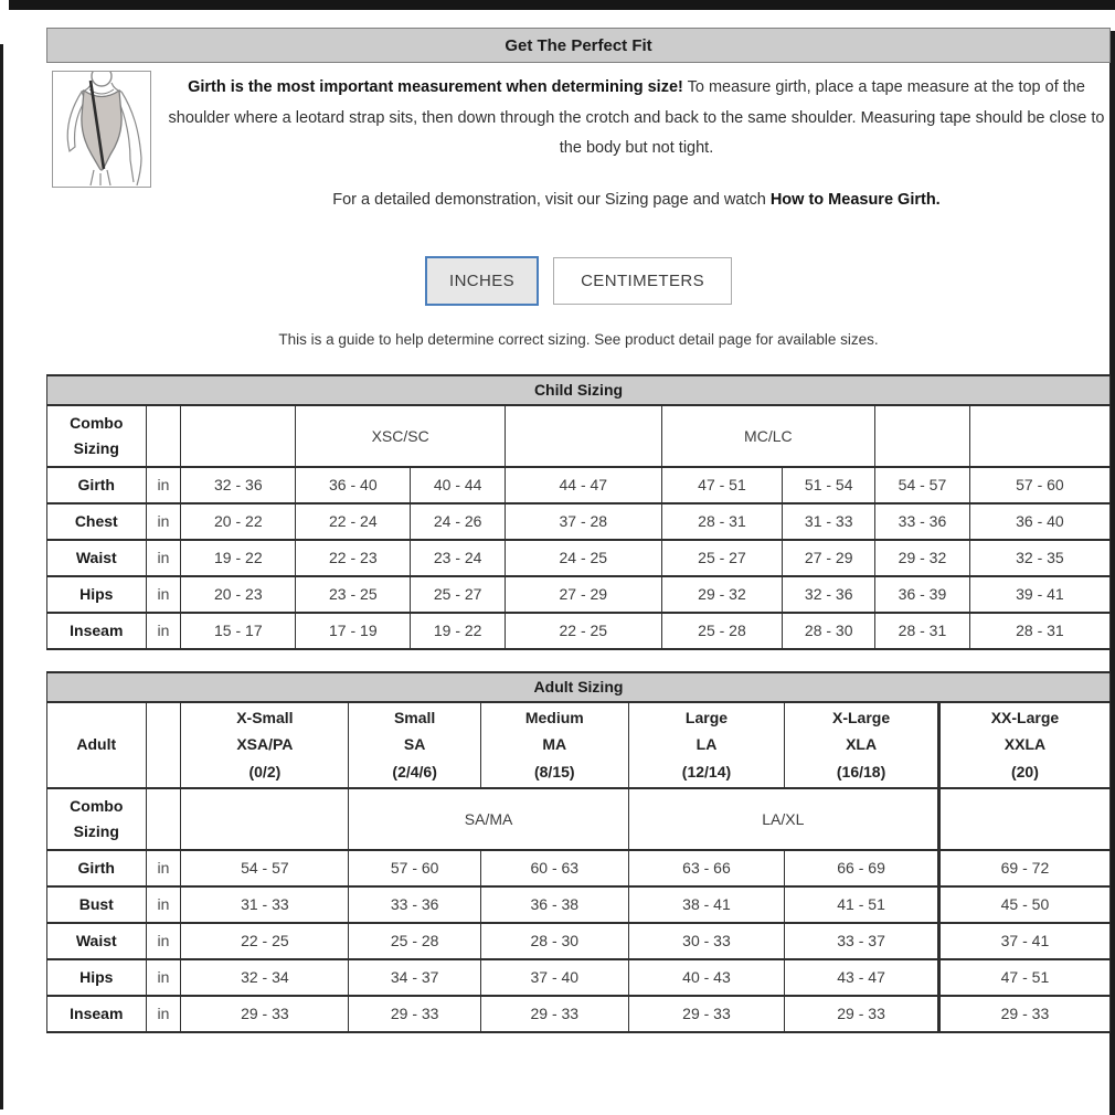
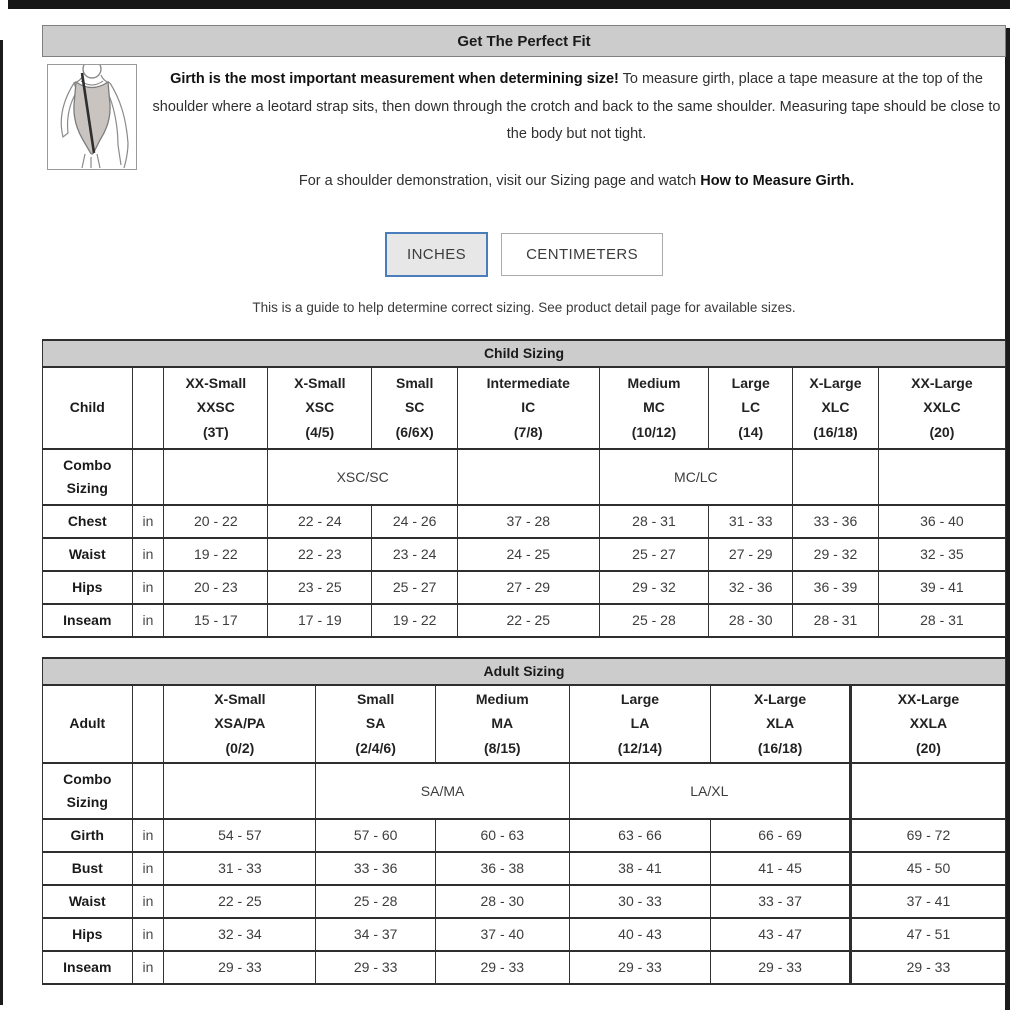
  Get The Perfect Fit
  Girth is the most important measurement when determining size! To measure girth, place a tape measure at the top of the shoulder where a leotard strap sits, then down through the crotch and back to the same shoulder. Measuring tape should be close to the body but not tight.
- For a detailed demonstration, visit our Sizing page and watch How to Measure Girth.
+ For a shoulder demonstration, visit our Sizing page and watch How to Measure Girth.
  INCHES
  CENTIMETERS
  This is a guide to help determine correct sizing. See product detail page for available sizes.
  Child Sizing
+ Child		XX-Small XXSC (3T)	X-Small XSC (4/5)	Small SC (6/6X)	Intermediate IC (7/8)	Medium MC (10/12)	Large LC (14)	X-Large XLC (16/18)	XX-Large XXLC (20)
  Combo Sizing			XSC/SC		MC/LC
- Girth	in	32 - 36	36 - 40	40 - 44	44 - 47	47 - 51	51 - 54	54 - 57	57 - 60
  Chest	in	20 - 22	22 - 24	24 - 26	37 - 28	28 - 31	31 - 33	33 - 36	36 - 40
  Waist	in	19 - 22	22 - 23	23 - 24	24 - 25	25 - 27	27 - 29	29 - 32	32 - 35
  Hips	in	20 - 23	23 - 25	25 - 27	27 - 29	29 - 32	32 - 36	36 - 39	39 - 41
  Inseam	in	15 - 17	17 - 19	19 - 22	22 - 25	25 - 28	28 - 30	28 - 31	28 - 31
  Adult Sizing
  Adult		X-Small XSA/PA (0/2)	Small SA (2/4/6)	Medium MA (8/15)	Large LA (12/14)	X-Large XLA (16/18)	XX-Large XXLA (20)
  Combo Sizing			SA/MA	LA/XL
  Girth	in	54 - 57	57 - 60	60 - 63	63 - 66	66 - 69	69 - 72
- Bust	in	31 - 33	33 - 36	36 - 38	38 - 41	41 - 51	45 - 50
+ Bust	in	31 - 33	33 - 36	36 - 38	38 - 41	41 - 45	45 - 50
  Waist	in	22 - 25	25 - 28	28 - 30	30 - 33	33 - 37	37 - 41
  Hips	in	32 - 34	34 - 37	37 - 40	40 - 43	43 - 47	47 - 51
  Inseam	in	29 - 33	29 - 33	29 - 33	29 - 33	29 - 33	29 - 33
